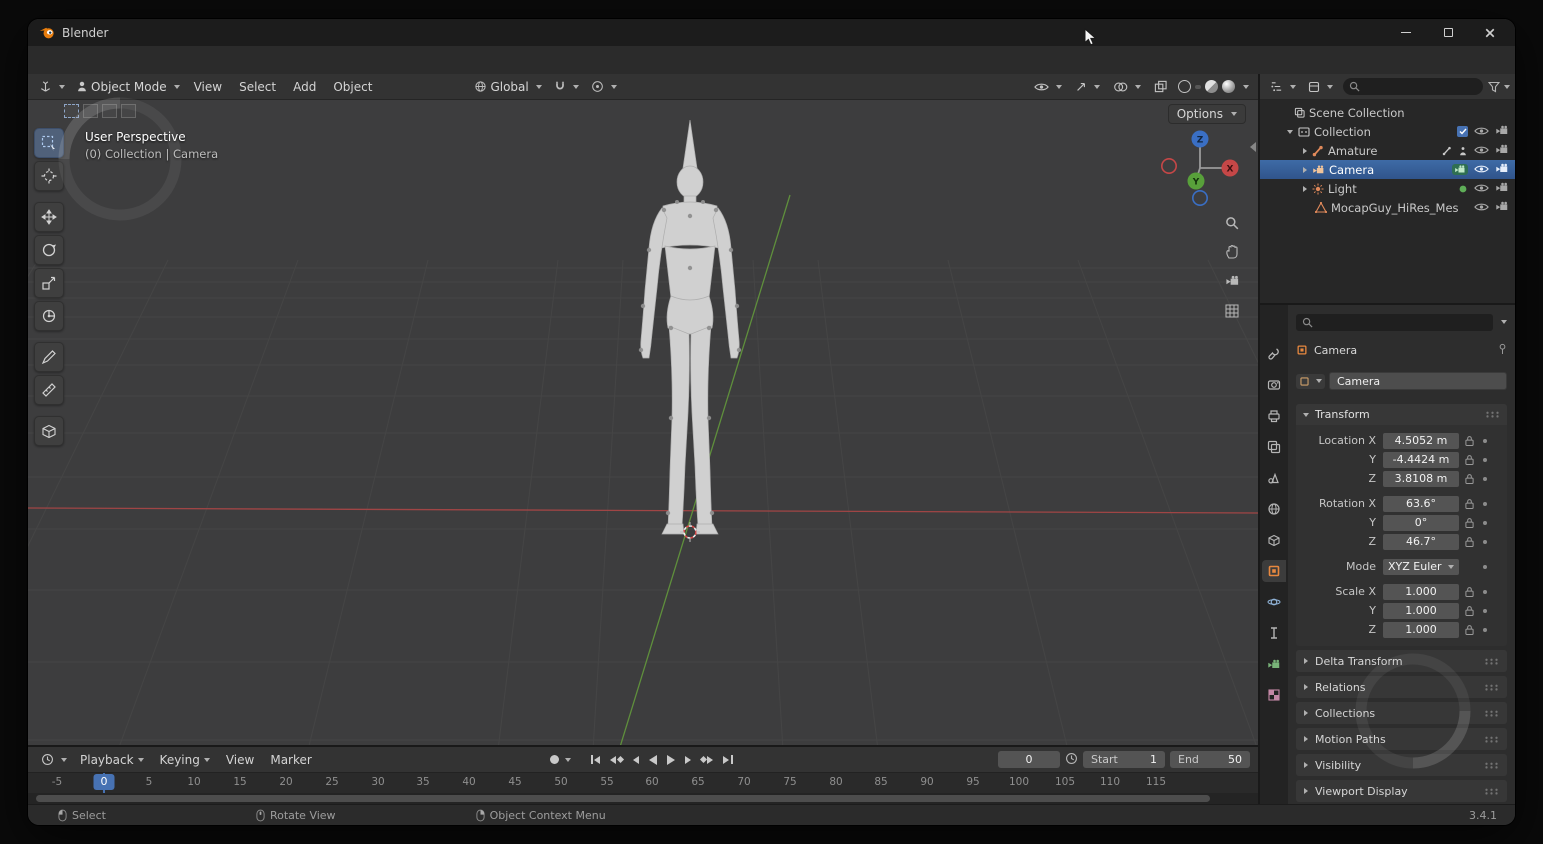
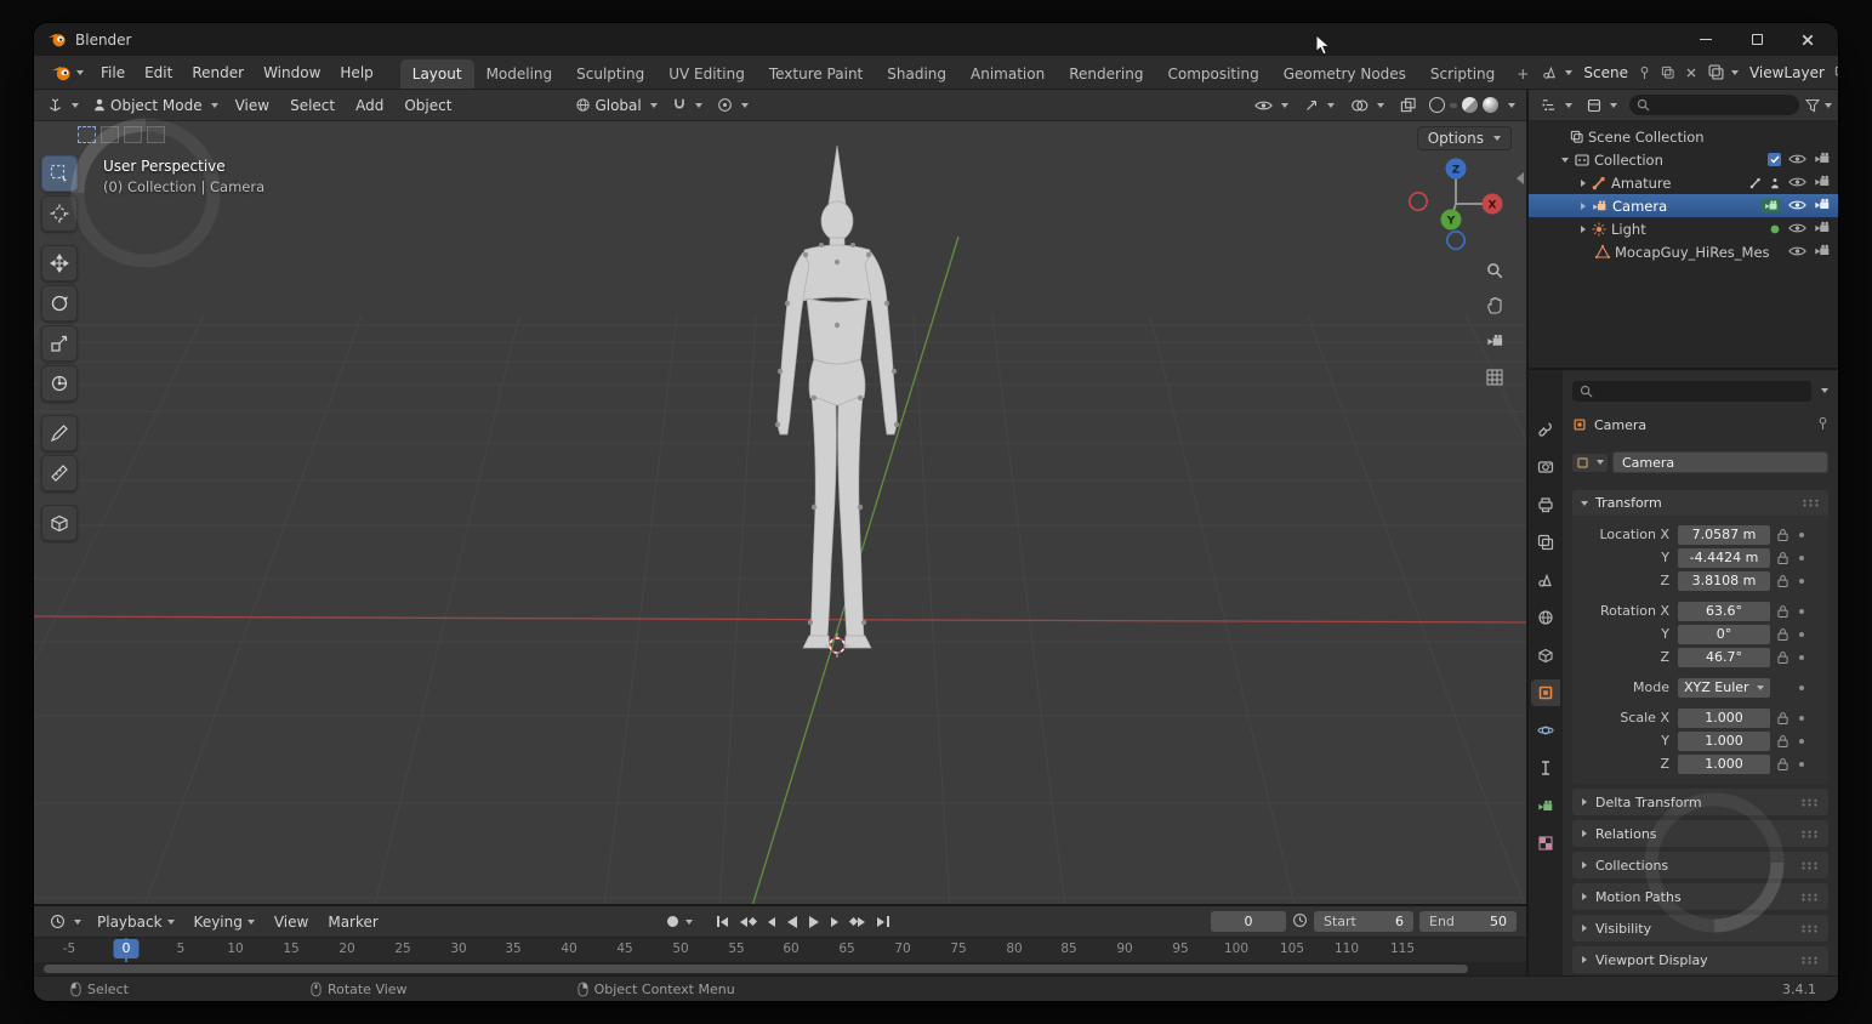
  Blender
+ File
+ Edit
+ Render
+ Window
+ Help
+ Layout
+ Modeling
+ Sculpting
+ UV Editing
+ Texture Paint
+ Shading
+ Animation
+ Rendering
+ Compositing
+ Geometry Nodes
+ Scripting
+ +
+ Scene
+ ViewLayer
  Object Mode
  View
  Select
  Add
  Object
  Global
  User Perspective
  (0) Collection | Camera
  Options
  Z
  X
  Y
  Playback
  Keying
  View
  Marker
  0
  Start
- 1
+ 6
  End
  50
  -5
  5
  10
  15
  20
  25
  30
  35
  40
  45
  50
  55
  60
  65
  70
  75
  80
  85
  90
  95
  100
  105
  110
  115
  0
  Scene Collection
  Collection
  Amature
  Camera
  Light
  MocapGuy_HiRes_Mes
  Camera
  Camera
  Transform
  Location X
- 4.5052 m
+ 7.0587 m
  Y
  -4.4424 m
  Z
  3.8108 m
  Rotation X
  63.6°
  Y
  0°
  Z
  46.7°
  Mode
  XYZ Euler
  Scale X
  1.000
  Y
  1.000
  Z
  1.000
  Delta Transform
  Relations
  Collections
  Motion Paths
  Visibility
  Viewport Display
  Select
  Rotate View
  Object Context Menu
  3.4.1
